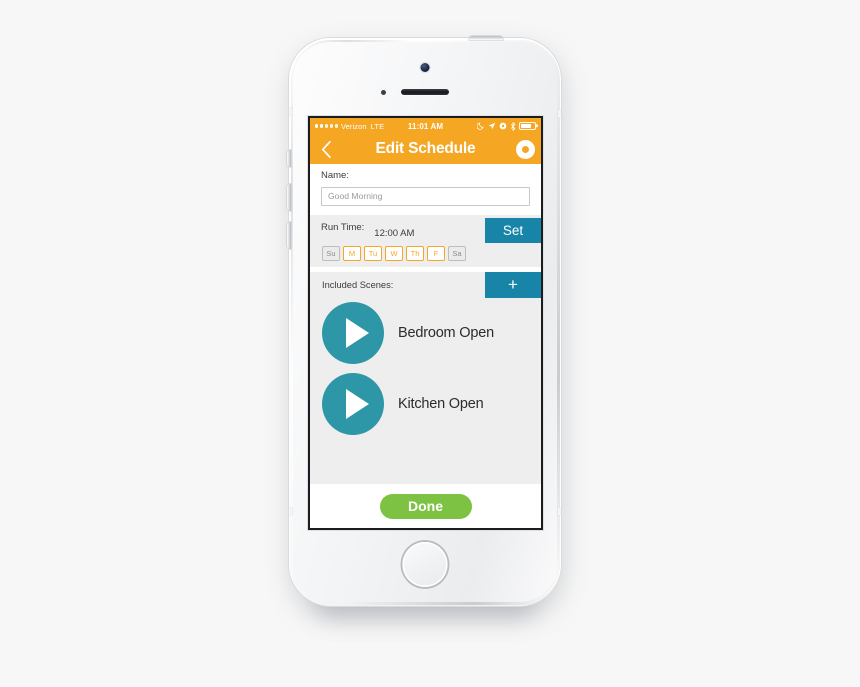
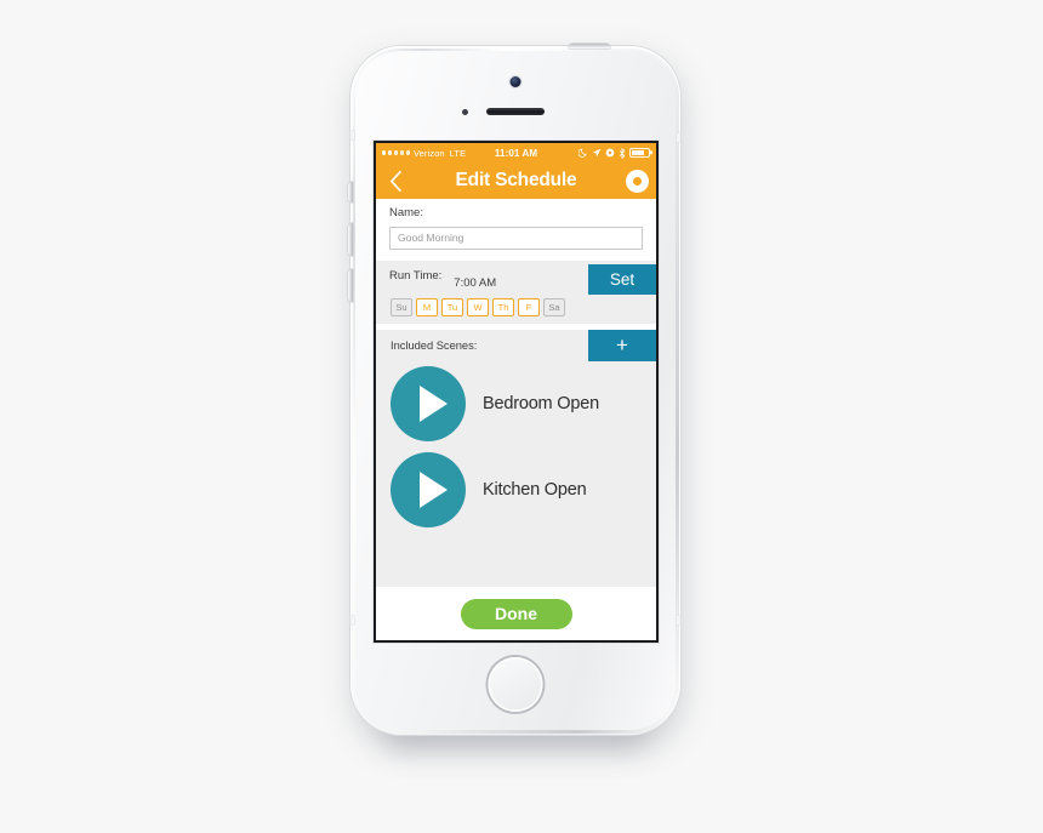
  Verizon
  LTE
  11:01 AM
  Edit Schedule
  Name:
  Good Morning
  Run Time:
- 12:00 AM
+ 7:00 AM
  Set
  Su
  M
  Tu
  W
  Th
  F
  Sa
  Included Scenes:
  +
  Bedroom Open
  Kitchen Open
  Done
